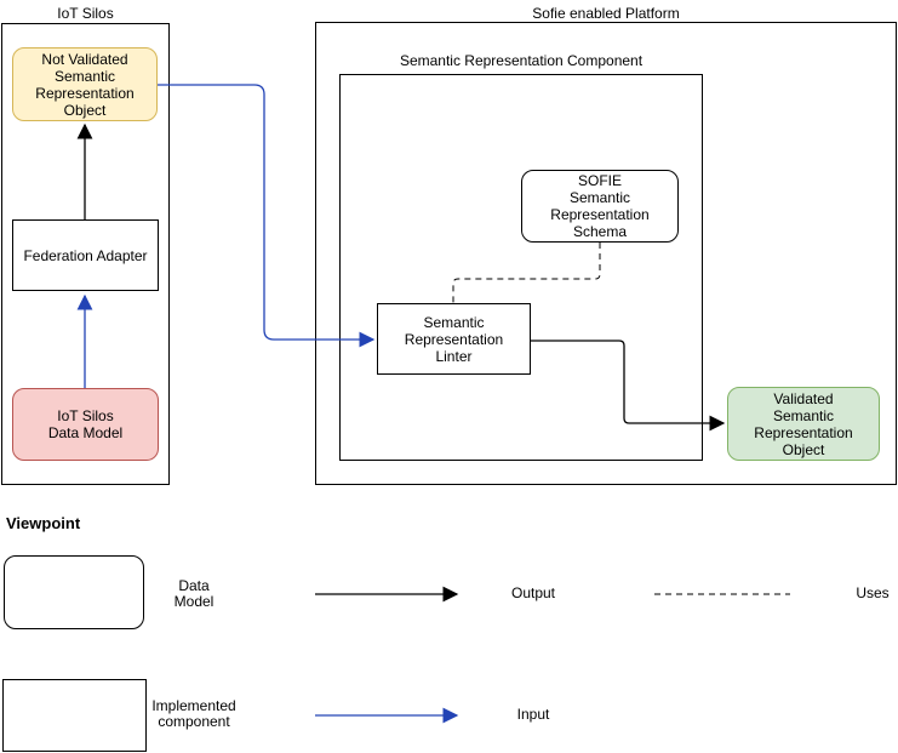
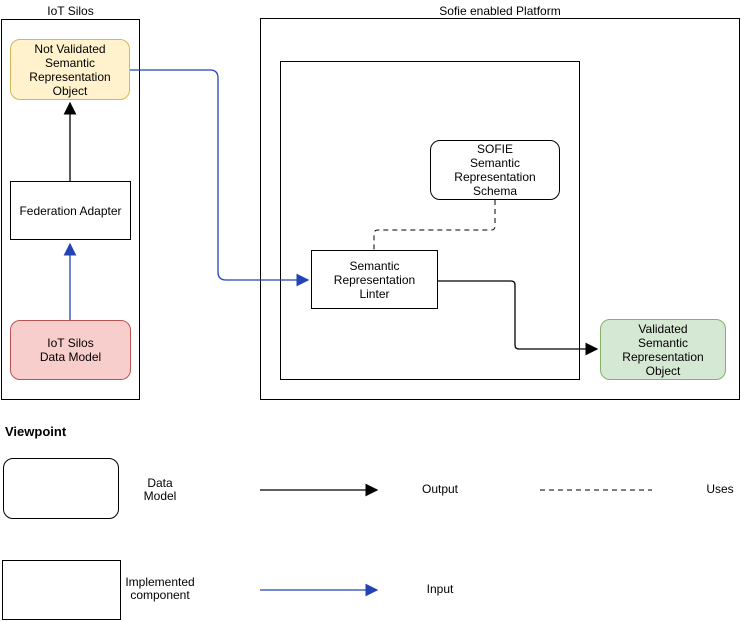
  IoT Silos
  Sofie enabled Platform
- Semantic Representation Component
  Not Validated
  Semantic
  Representation
  Object
  Federation Adapter
  IoT Silos
  Data Model
  SOFIE
  Semantic
  Representation
  Schema
  Semantic
  Representation
  Linter
  Validated
  Semantic
  Representation
  Object
  Viewpoint
  Data
  Model
  Output
  Uses
  Implemented
  component
  Input
